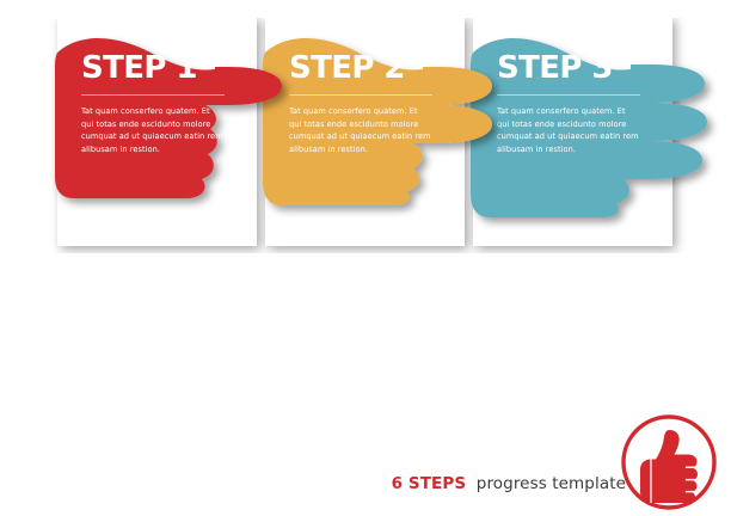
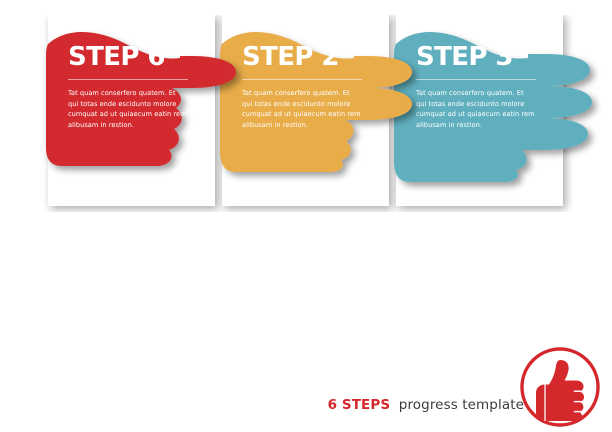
- STEP 1
+ STEP 6
  Tat quam conserfero quatem. Et qui totas ende escidunto molore cumquat ad ut quiaecum eatin rem alibusam in restion.
  STEP 2
  Tat quam conserfero quatem. Et qui totas ende escidunto molore cumquat ad ut quiaecum eatin rem alibusam in restion.
  STEP 3
  Tat quam conserfero quatem. Et qui totas ende escidunto molore cumquat ad ut quiaecum eatin rem alibusam in restion.
  6 STEPS progress template
